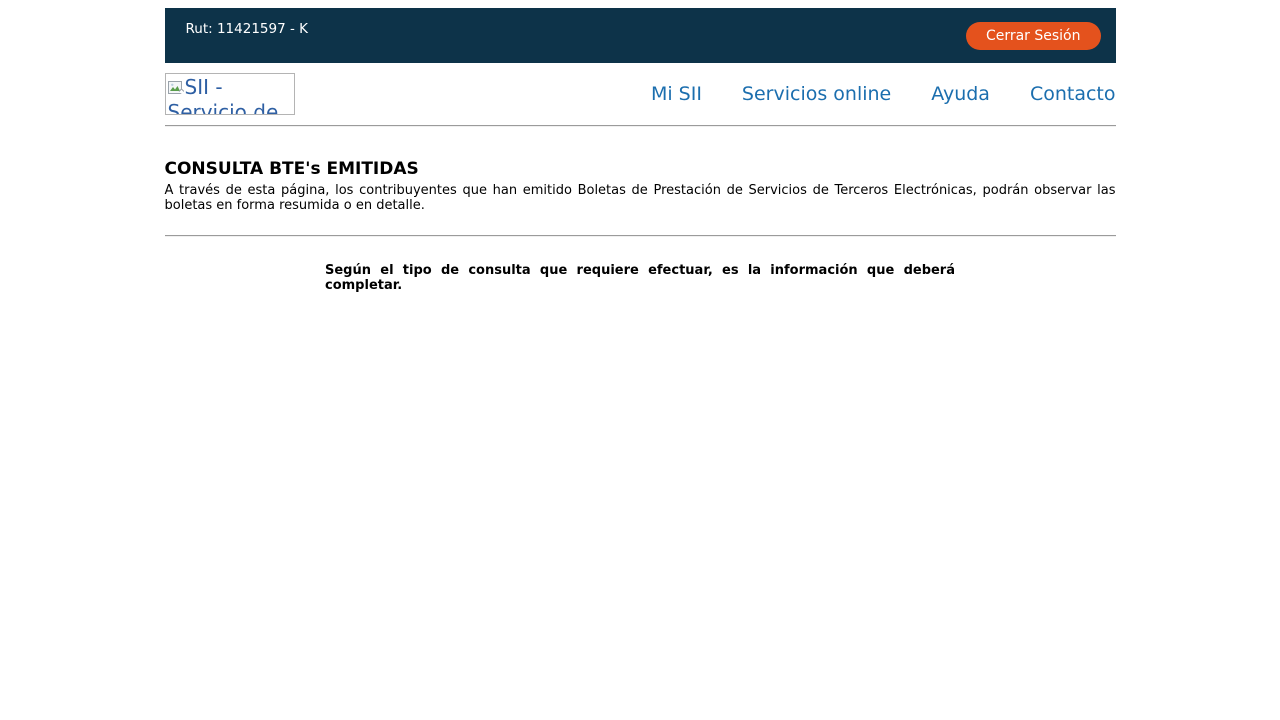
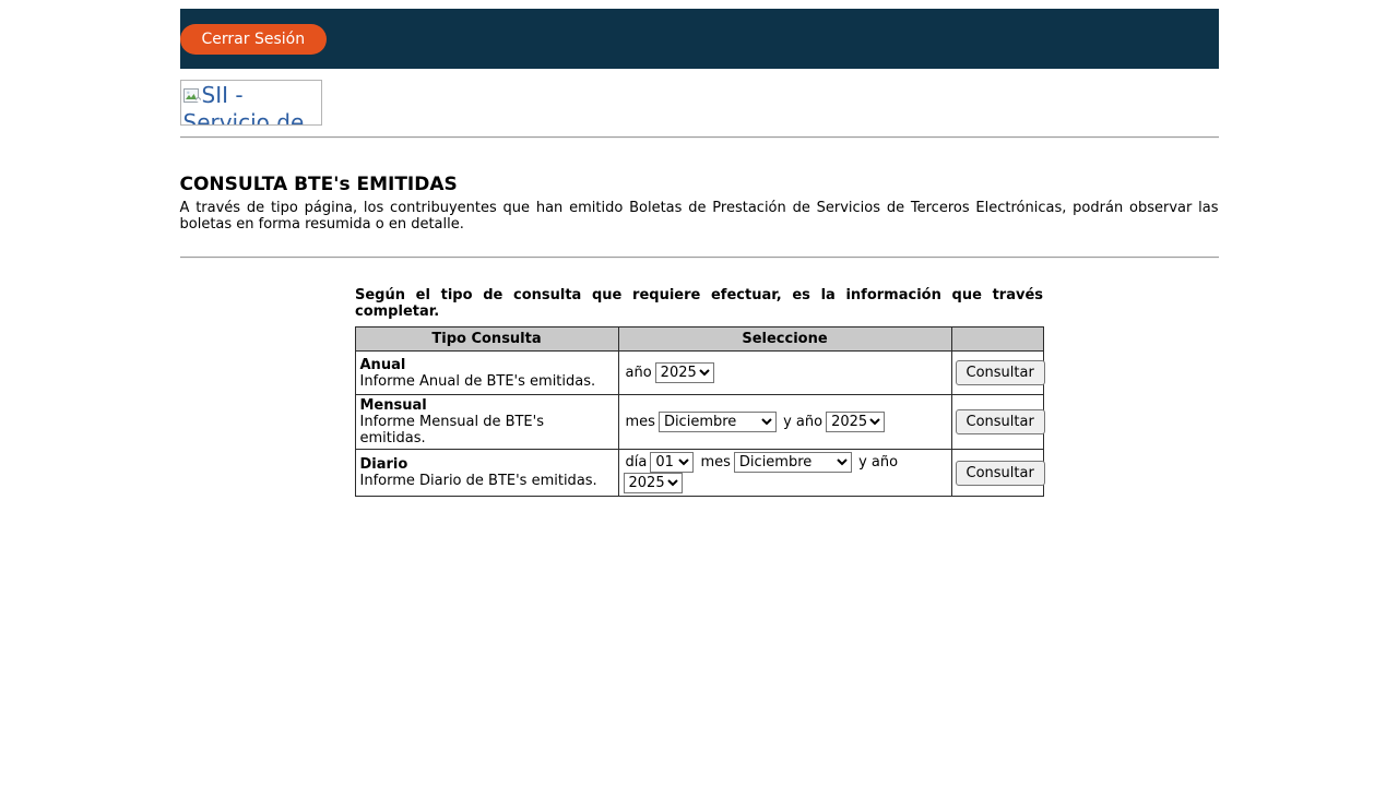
- Rut: 11421597 - K
  Cerrar Sesión
  SII - Servicio de
- Mi SII
- Servicios online
- Ayuda
- Contacto
  CONSULTA BTE's EMITIDAS
- A través de esta página, los contribuyentes que han emitido Boletas de Prestación de Servicios de Terceros Electrónicas, podrán observar las boletas en forma resumida o en detalle.
+ A través de tipo página, los contribuyentes que han emitido Boletas de Prestación de Servicios de Terceros Electrónicas, podrán observar las boletas en forma resumida o en detalle.
- Según el tipo de consulta que requiere efectuar, es la información que deberá completar.
+ Según el tipo de consulta que requiere efectuar, es la información que través completar.
+ Tipo Consulta	Seleccione
+ Anual Informe Anual de BTE's emitidas.	año 2025	Consultar
+ Mensual Informe Mensual de BTE's emitidas.	mes Diciembre y año 2025	Consultar
+ Diario Informe Diario de BTE's emitidas.	día 01 mes Diciembre y año 2025	Consultar
